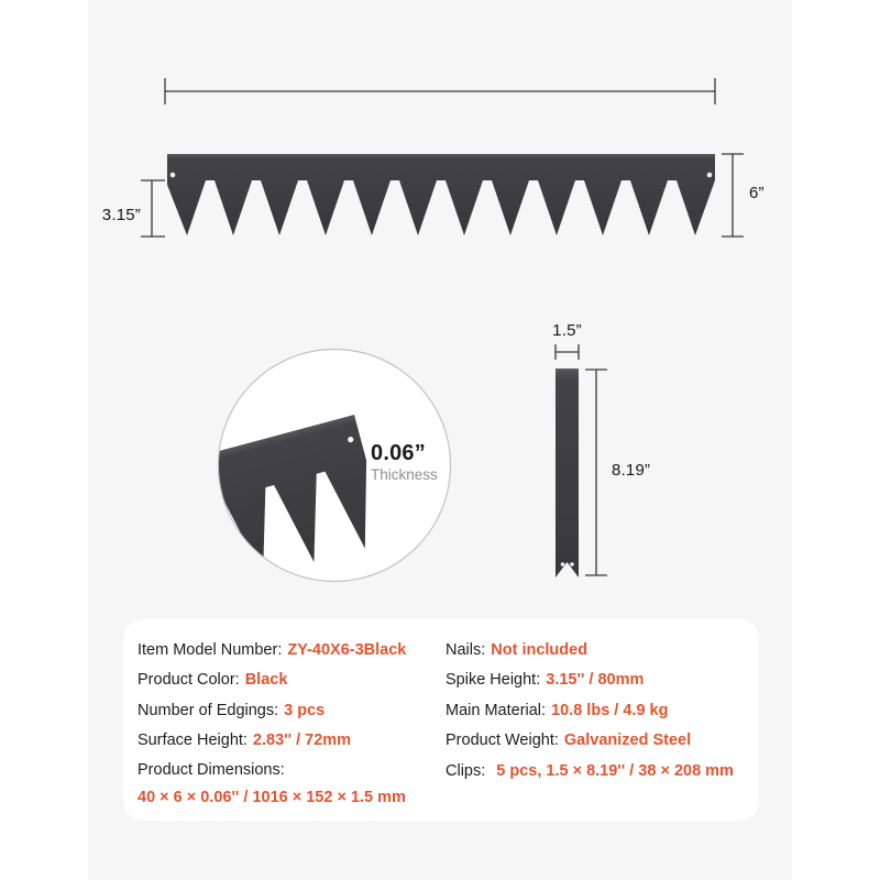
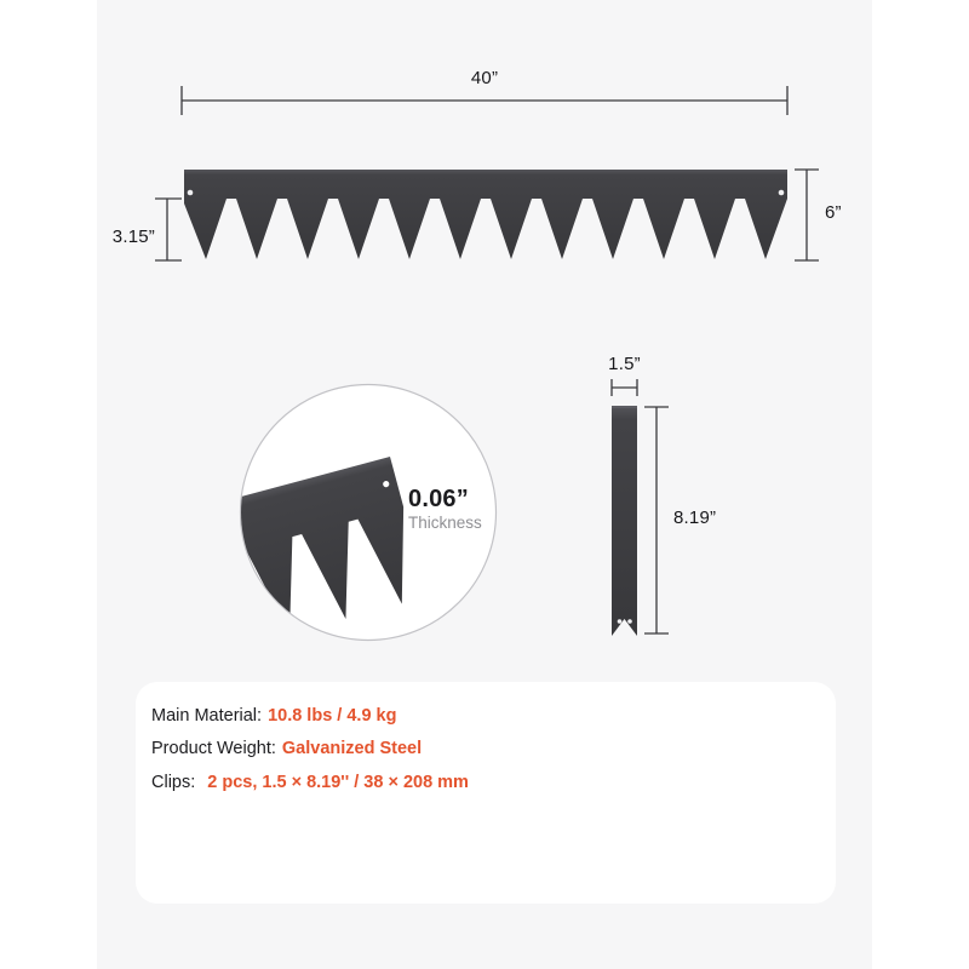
+ 40”
  3.15”
  6”
  0.06”
  Thickness
  1.5”
  8.19”
- Item Model Number:
- ZY-40X6-3Black
- Product Color:
- Black
- Number of Edgings:
- 3 pcs
- Surface Height:
- 2.83'' / 72mm
- Product Dimensions:
- 40 × 6 × 0.06'' / 1016 × 152 × 1.5 mm
- Nails:
- Not included
- Spike Height:
- 3.15'' / 80mm
  Main Material:
  10.8 lbs / 4.9 kg
  Product Weight:
  Galvanized Steel
  Clips:
- 5 pcs, 1.5 × 8.19'' / 38 × 208 mm
+ 2 pcs, 1.5 × 8.19'' / 38 × 208 mm
